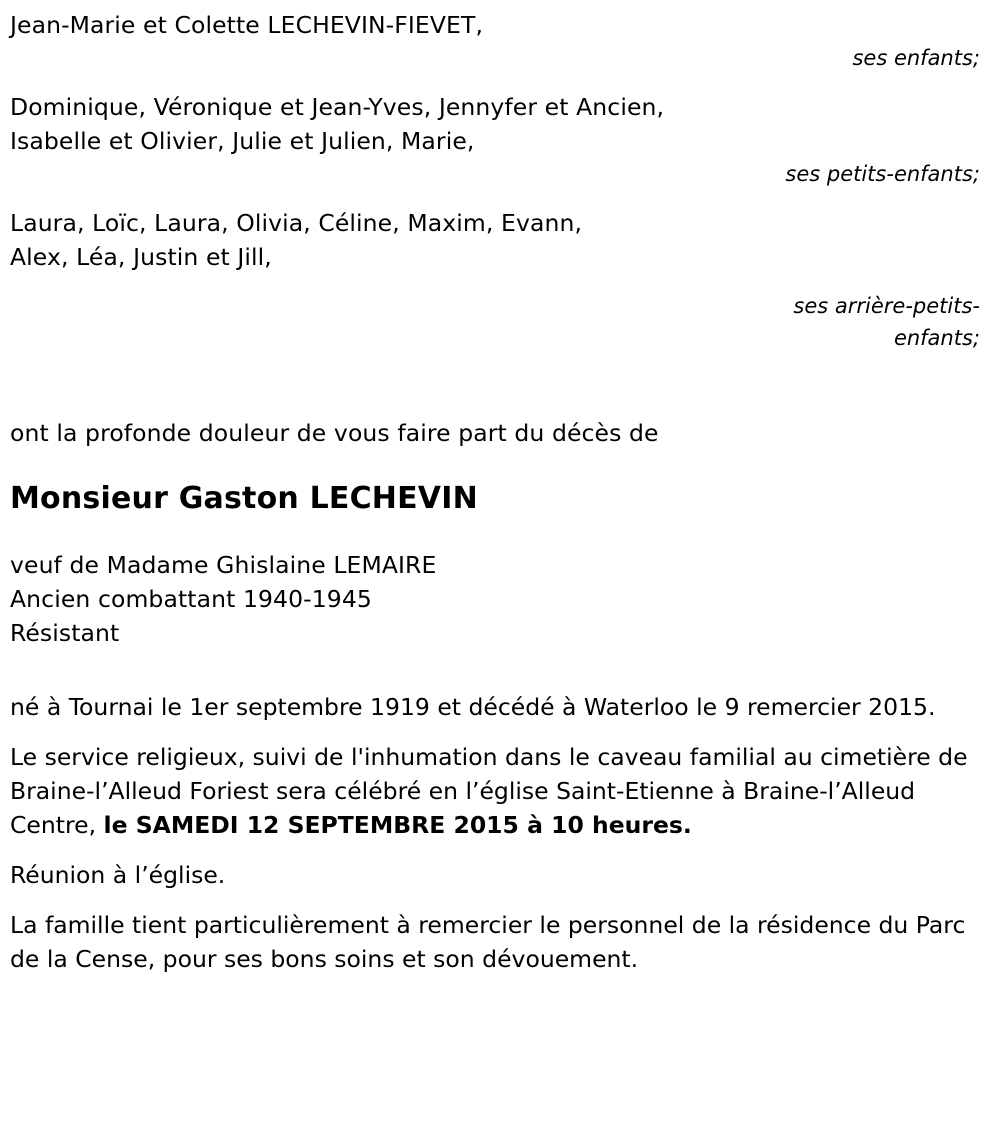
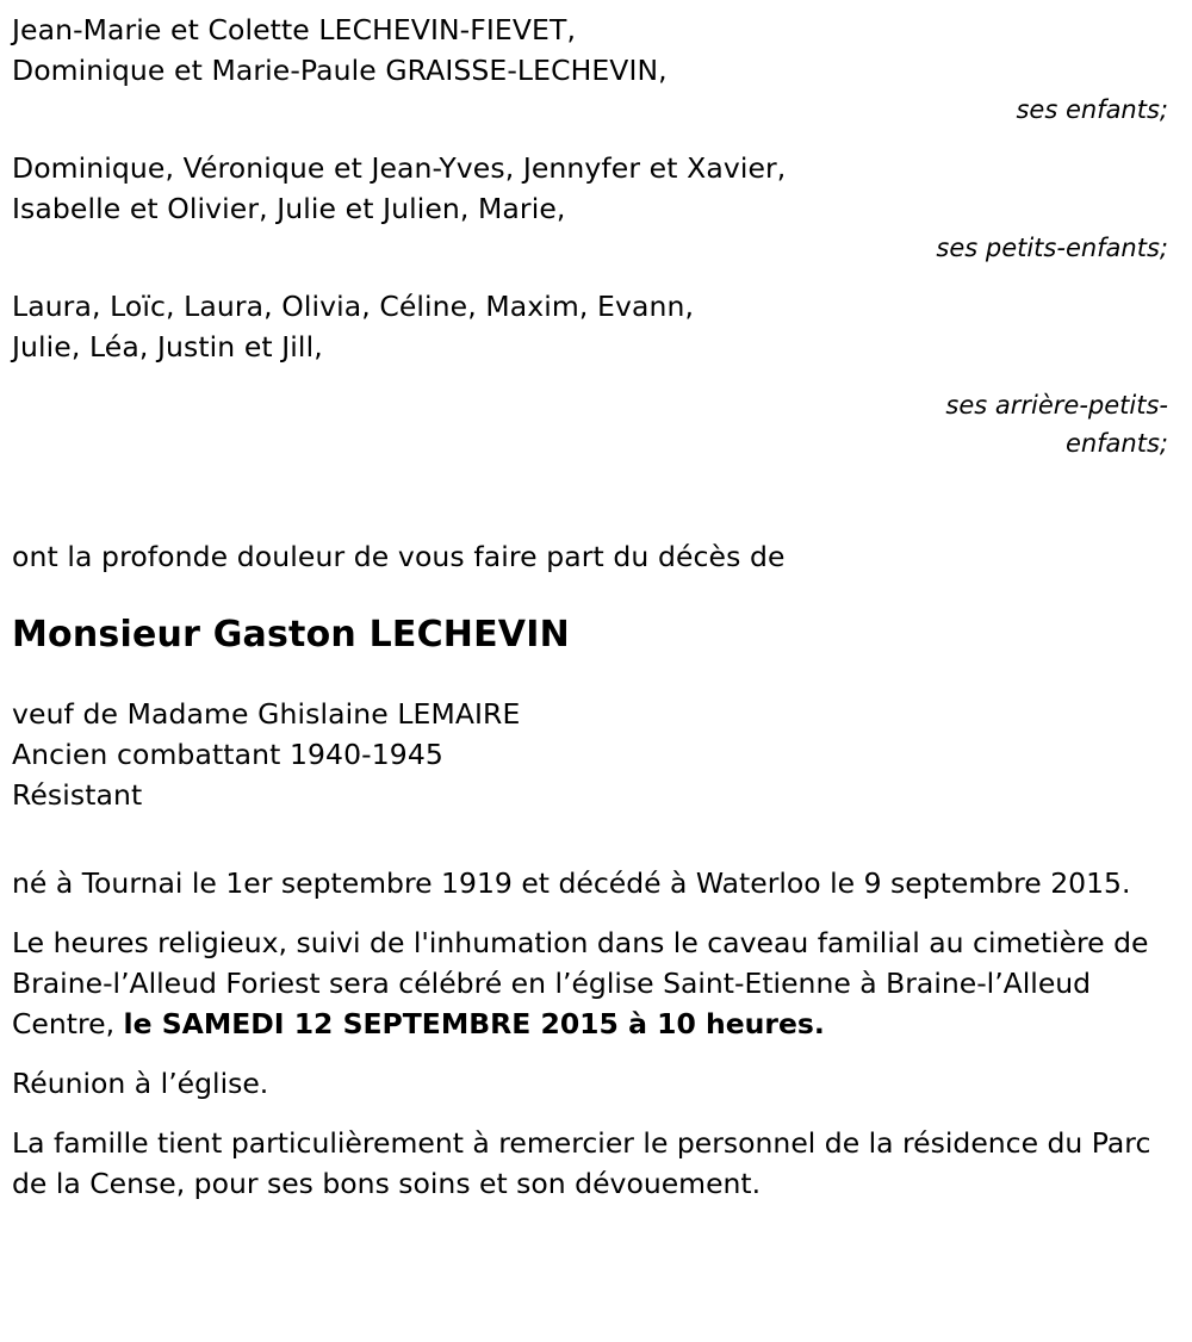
  Jean-Marie et Colette LECHEVIN-FIEVET,
+ Dominique et Marie-Paule GRAISSE-LECHEVIN,
  ses enfants;
- Dominique, Véronique et Jean-Yves, Jennyfer et Ancien,
+ Dominique, Véronique et Jean-Yves, Jennyfer et Xavier,
  Isabelle et Olivier, Julie et Julien, Marie,
  ses petits-enfants;
  Laura, Loïc, Laura, Olivia, Céline, Maxim, Evann,
- Alex, Léa, Justin et Jill,
+ Julie, Léa, Justin et Jill,
  ses arrière-petits-
  enfants;
  ont la profonde douleur de vous faire part du décès de
  Monsieur Gaston LECHEVIN
  veuf de Madame Ghislaine LEMAIRE
  Ancien combattant 1940-1945
  Résistant
- né à Tournai le 1er septembre 1919 et décédé à Waterloo le 9 remercier 2015.
+ né à Tournai le 1er septembre 1919 et décédé à Waterloo le 9 septembre 2015.
- Le service religieux, suivi de l'inhumation dans le caveau familial au cimetière de Braine-l’Alleud Foriest sera célébré en l’église Saint-Etienne à Braine-l’Alleud Centre, le SAMEDI 12 SEPTEMBRE 2015 à 10 heures.
+ Le heures religieux, suivi de l'inhumation dans le caveau familial au cimetière de Braine-l’Alleud Foriest sera célébré en l’église Saint-Etienne à Braine-l’Alleud Centre, le SAMEDI 12 SEPTEMBRE 2015 à 10 heures.
  Réunion à l’église.
  La famille tient particulièrement à remercier le personnel de la résidence du Parc de la Cense, pour ses bons soins et son dévouement.
